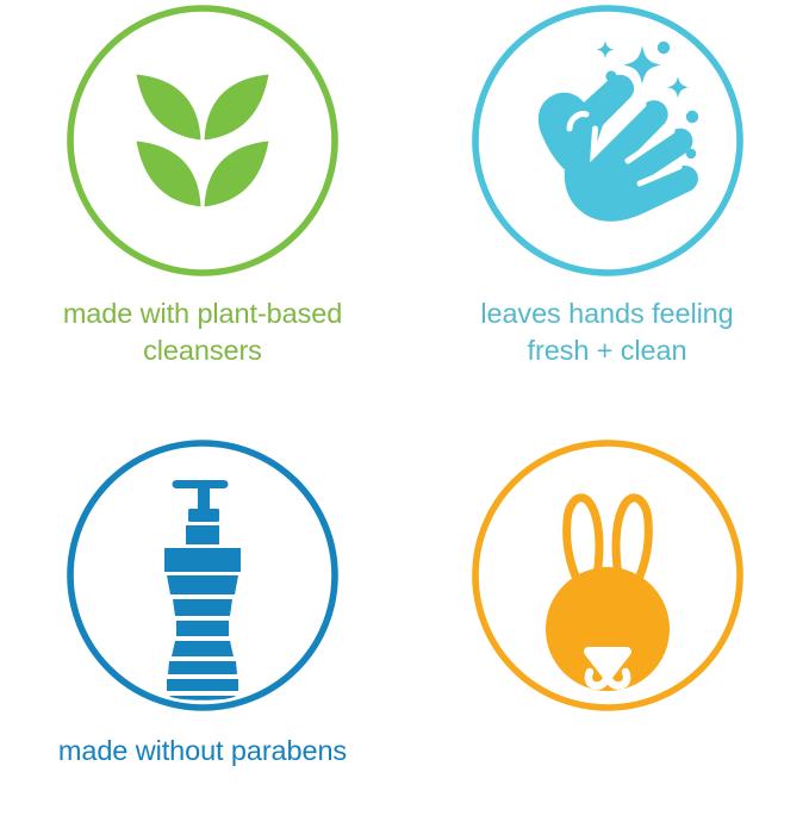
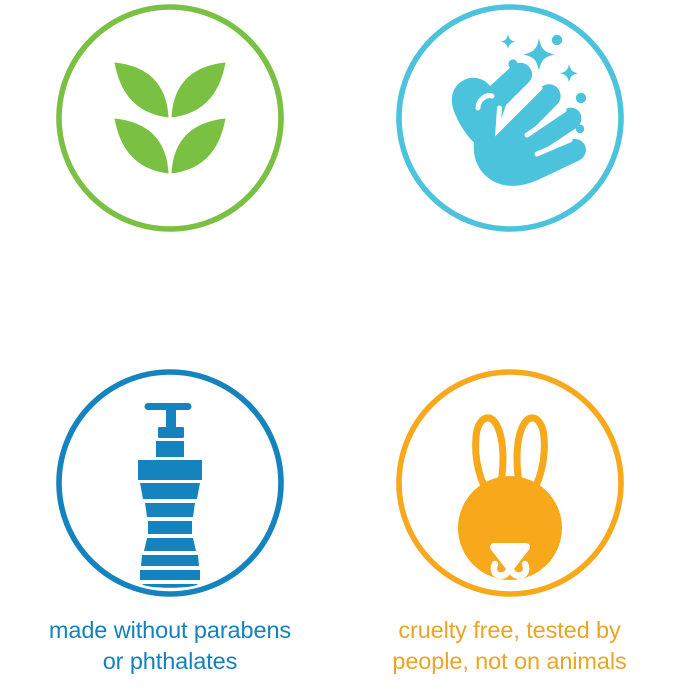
- made with plant-based
- cleansers
- leaves hands feeling
- fresh + clean
  made without parabens
+ or phthalates
+ cruelty free, tested by
+ people, not on animals
